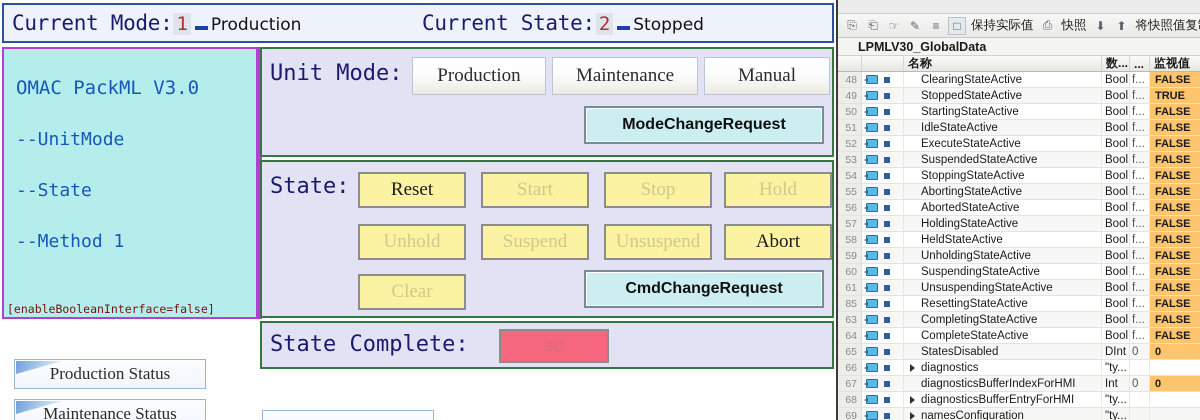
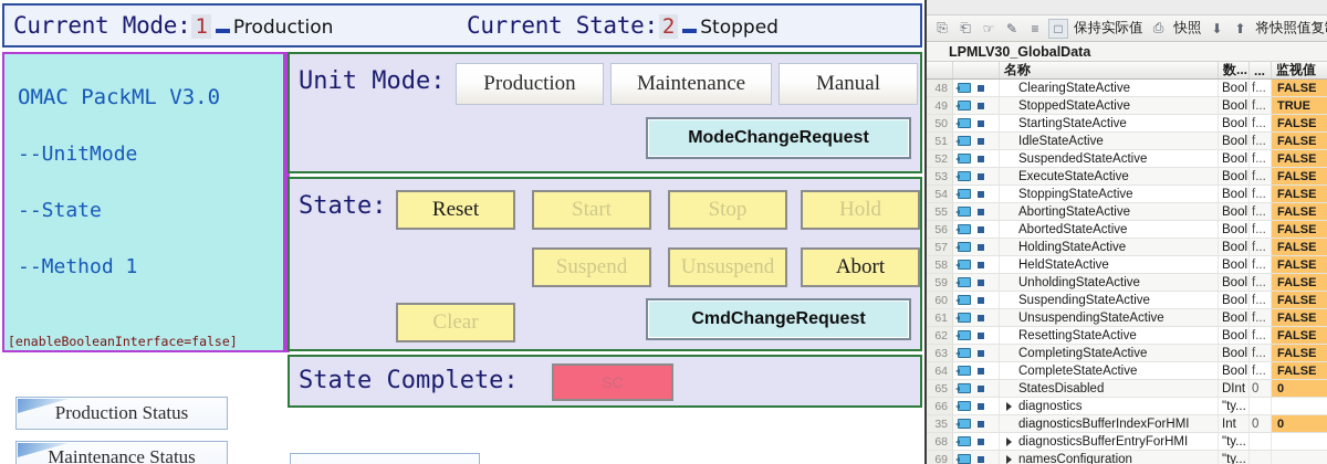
  Current Mode:
  1
  Production
  Current State:
  2
  Stopped
  OMAC PackML V3.0
  --UnitMode
  --State
  --Method 1
  [enableBooleanInterface=false]
  Unit Mode:
  Production
  Maintenance
  Manual
  ModeChangeRequest
  State:
  Reset
  Start
  Stop
  Hold
- Unhold
  Suspend
  Unsuspend
  Abort
  Clear
  CmdChangeRequest
  State Complete:
  SC
  Production Status
  Maintenance Status
  ⎘
  ⎗
  ☞
  ✎
  ≡
  □
  保持实际值
  ⎙
  快照
  ⬇
  ⬆
  将快照值复
  LPMLV30_GlobalData
  名称
  数...
  ...
  监视值
  48
  ClearingStateActive
  Bool
  f...
  FALSE
  49
  StoppedStateActive
  Bool
  f...
  TRUE
  50
  StartingStateActive
  Bool
  f...
  FALSE
  51
  IdleStateActive
  Bool
  f...
  FALSE
  52
- ExecuteStateActive
+ SuspendedStateActive
  Bool
  f...
  FALSE
  53
- SuspendedStateActive
+ ExecuteStateActive
  Bool
  f...
  FALSE
  54
  StoppingStateActive
  Bool
  f...
  FALSE
  55
  AbortingStateActive
  Bool
  f...
  FALSE
  56
  AbortedStateActive
  Bool
  f...
  FALSE
  57
  HoldingStateActive
  Bool
  f...
  FALSE
  58
  HeldStateActive
  Bool
  f...
  FALSE
  59
  UnholdingStateActive
  Bool
  f...
  FALSE
  60
  SuspendingStateActive
  Bool
  f...
  FALSE
  61
  UnsuspendingStateActive
  Bool
  f...
  FALSE
- 85
+ 62
  ResettingStateActive
  Bool
  f...
  FALSE
  63
  CompletingStateActive
  Bool
  f...
  FALSE
  64
  CompleteStateActive
  Bool
  f...
  FALSE
  65
  StatesDisabled
  DInt
  0
  0
  66
  diagnostics
  "ty...
- 67
+ 35
  diagnosticsBufferIndexForHMI
  Int
  0
  0
  68
  diagnosticsBufferEntryForHMI
  "ty...
  69
  namesConfiguration
  "ty...
